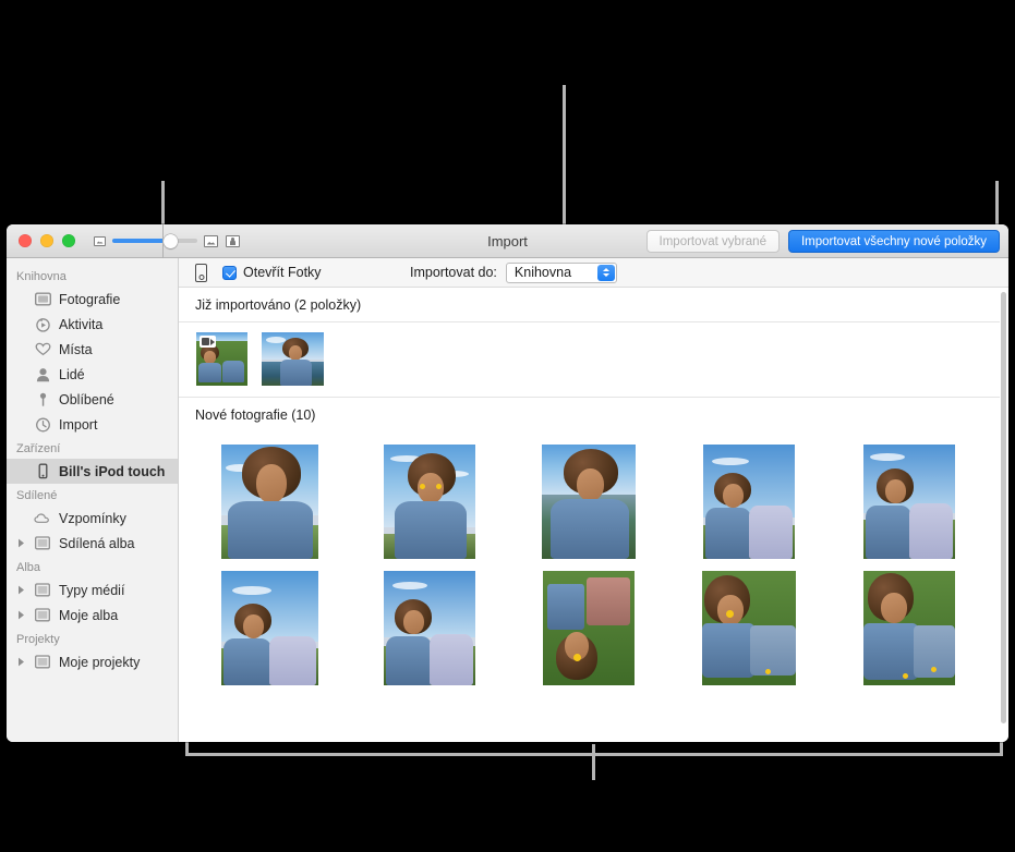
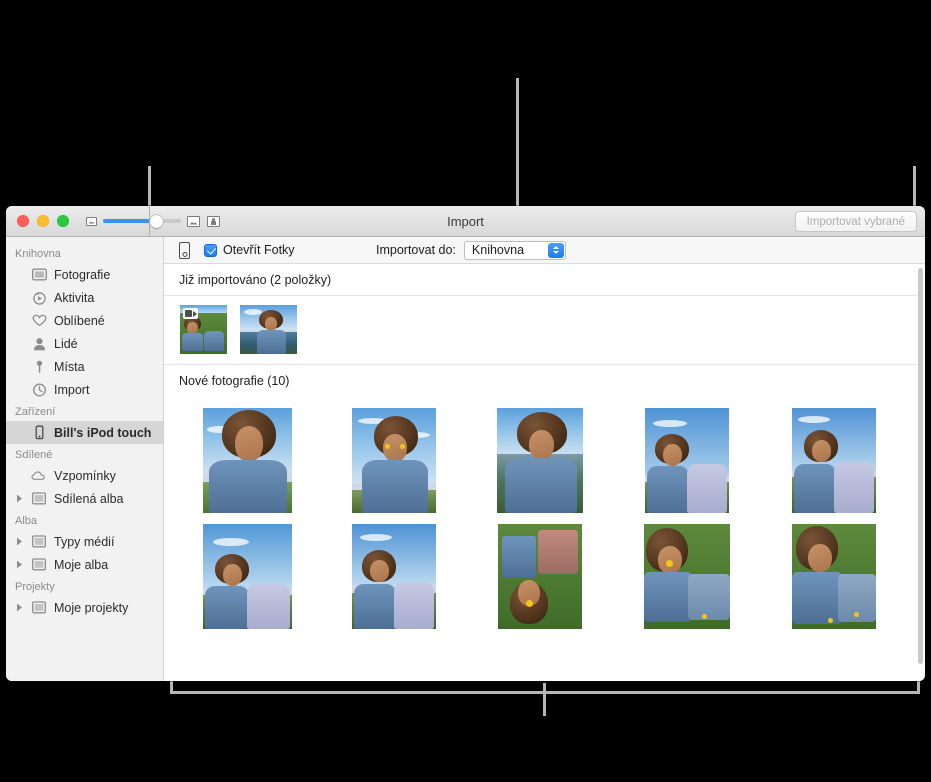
  Import
  Importovat vybrané
- Importovat všechny nové položky
  Knihovna
  Fotografie
  Aktivita
- Místa
+ Oblíbené
  Lidé
- Oblíbené
+ Místa
  Import
  Zařízení
  Bill's iPod touch
  Sdílené
  Vzpomínky
  Sdílená alba
  Alba
  Typy médií
  Moje alba
  Projekty
  Moje projekty
  Otevřít Fotky
  Importovat do:
  Knihovna
  Již importováno (2 položky)
  Nové fotografie (10)
